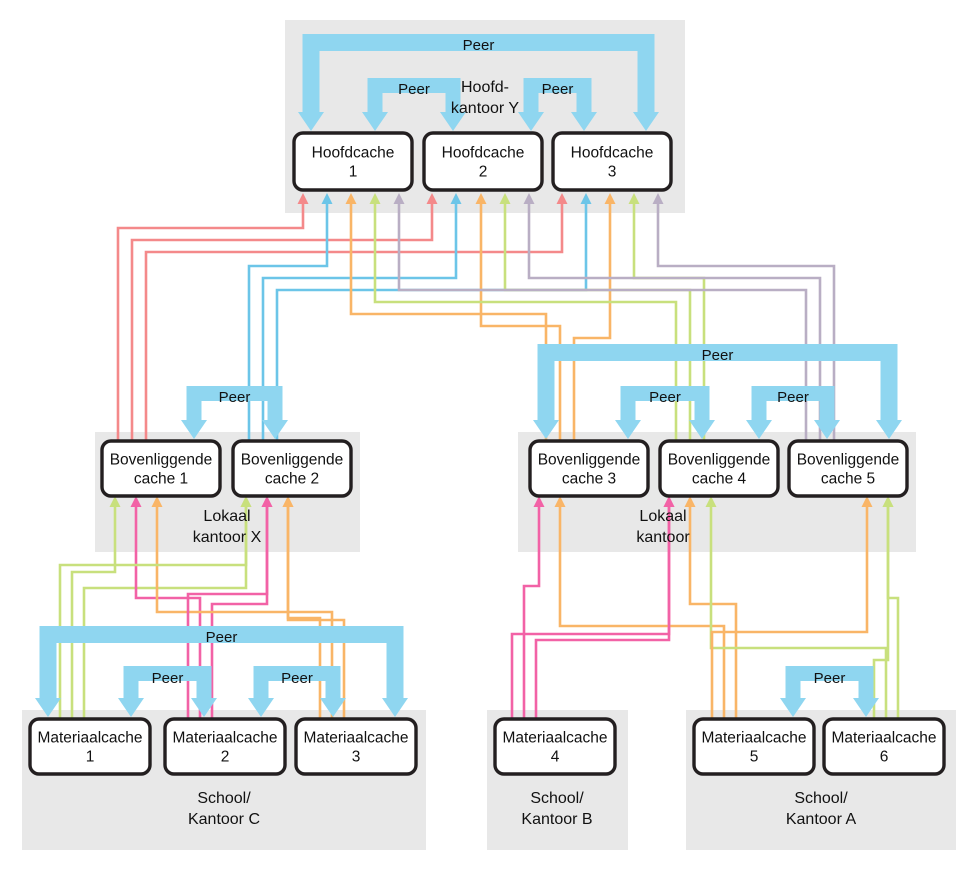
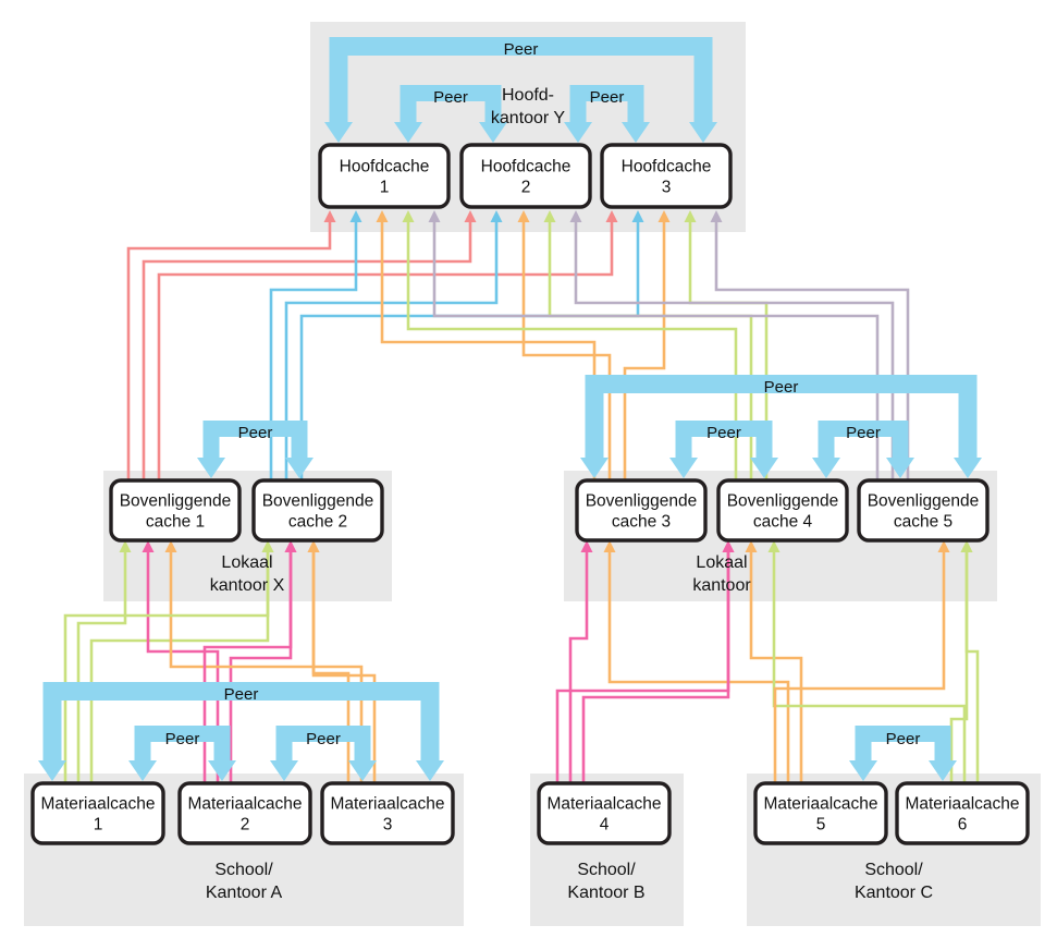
  Peer
  Peer
  Peer
  Peer
  Peer
  Peer
  Peer
  Peer
  Peer
  Peer
  Peer
  Hoofdcache
  1
  Hoofdcache
  2
  Hoofdcache
  3
  Bovenliggende
  cache 1
  Bovenliggende
  cache 2
  Bovenliggende
  cache 3
  Bovenliggende
  cache 4
  Bovenliggende
  cache 5
  Materiaalcache
  1
  Materiaalcache
  2
  Materiaalcache
  3
  Materiaalcache
  4
  Materiaalcache
  5
  Materiaalcache
  6
  Hoofd-
  kantoor Y
  Lokaal
  kantoor X
  Lokaal
  kantoor
  School/
- Kantoor C
+ Kantoor A
  School/
  Kantoor B
  School/
- Kantoor A
+ Kantoor C
